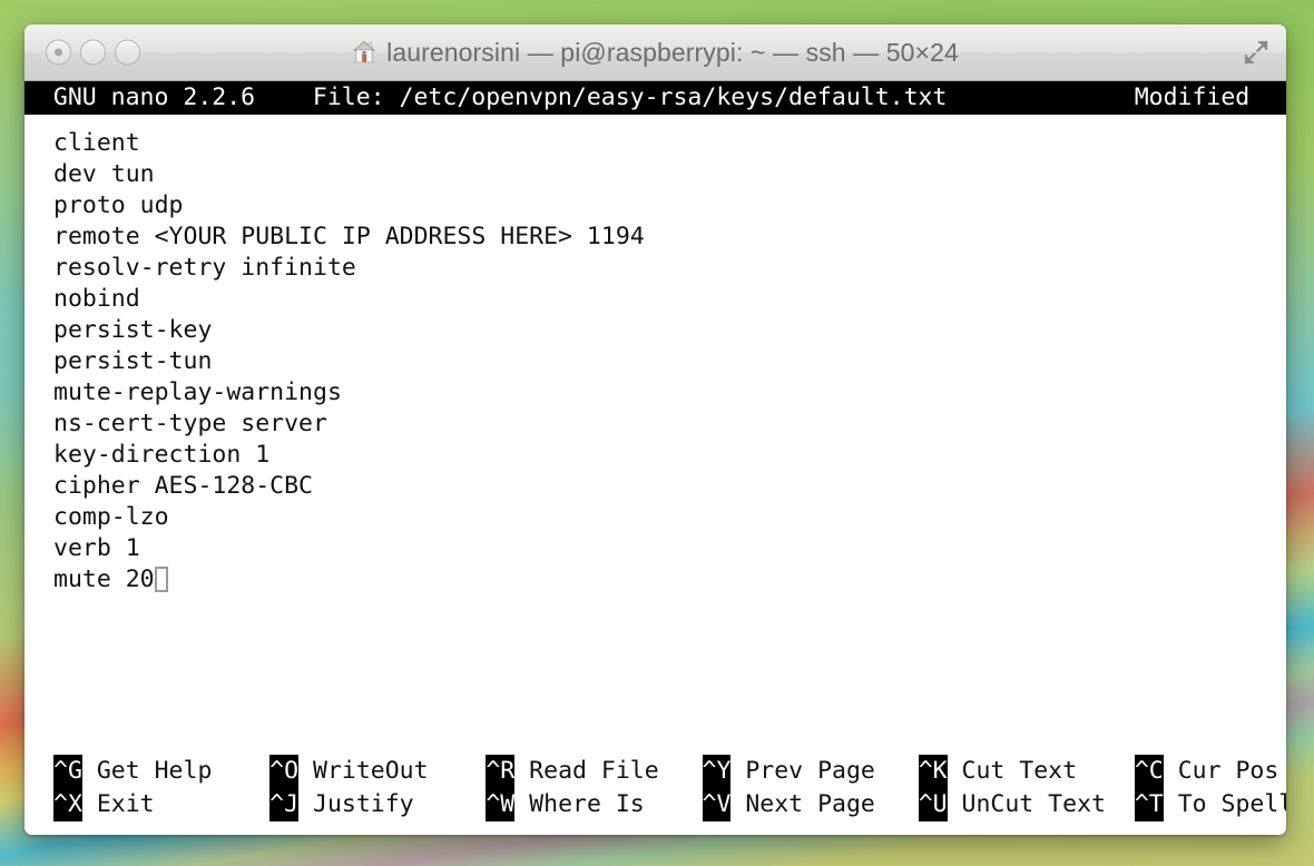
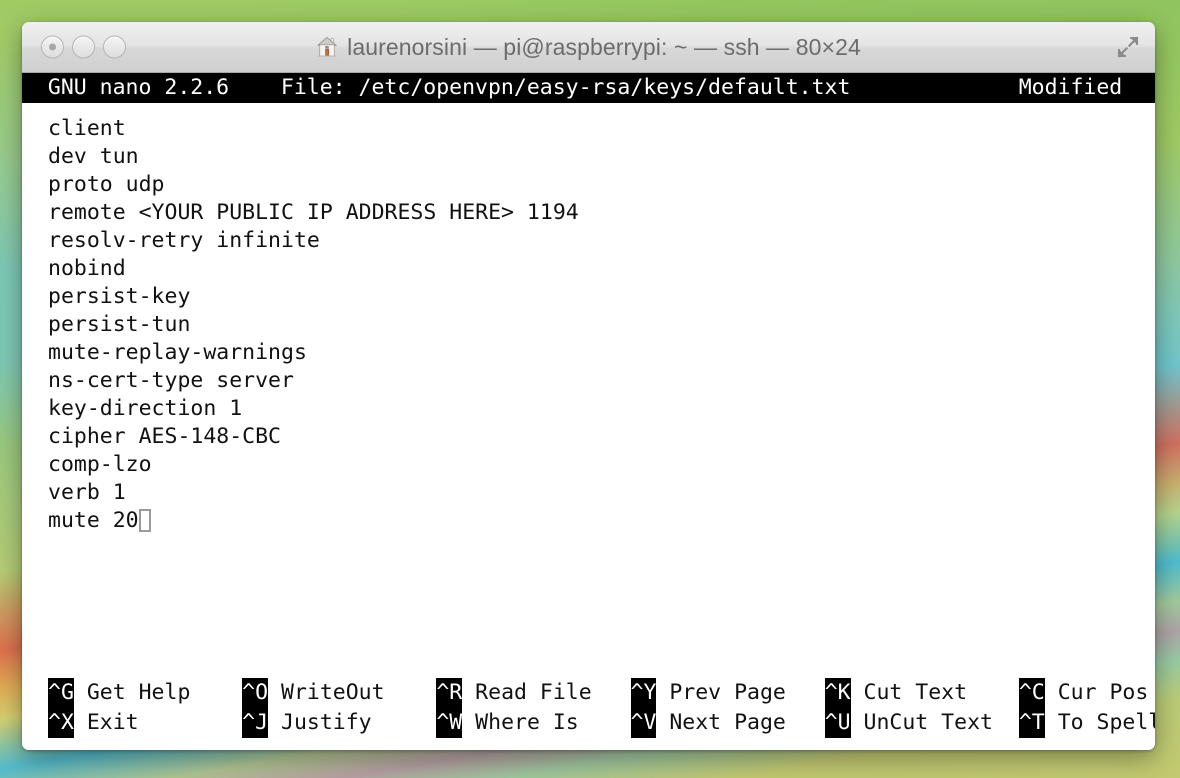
- laurenorsini — pi@raspberrypi: ~ — ssh — 50×24
+ laurenorsini — pi@raspberrypi: ~ — ssh — 80×24
  GNU nano 2.2.6 File: /etc/openvpn/easy-rsa/keys/default.txt Modified
  client
  dev tun
  proto udp
  remote <YOUR PUBLIC IP ADDRESS HERE> 1194
  resolv-retry infinite
  nobind
  persist-key
  persist-tun
  mute-replay-warnings
  ns-cert-type server
  key-direction 1
- cipher AES-128-CBC
+ cipher AES-148-CBC
  comp-lzo
  verb 1
  mute 20
  ^G
  Get Help
  ^O
  WriteOut
  ^R
  Read File
  ^Y
  Prev Page
  ^K
  Cut Text
  ^C
  Cur Pos
  ^X
  Exit
  ^J
  Justify
  ^W
  Where Is
  ^V
  Next Page
  ^U
  UnCut Text
  ^T
  To Spell
